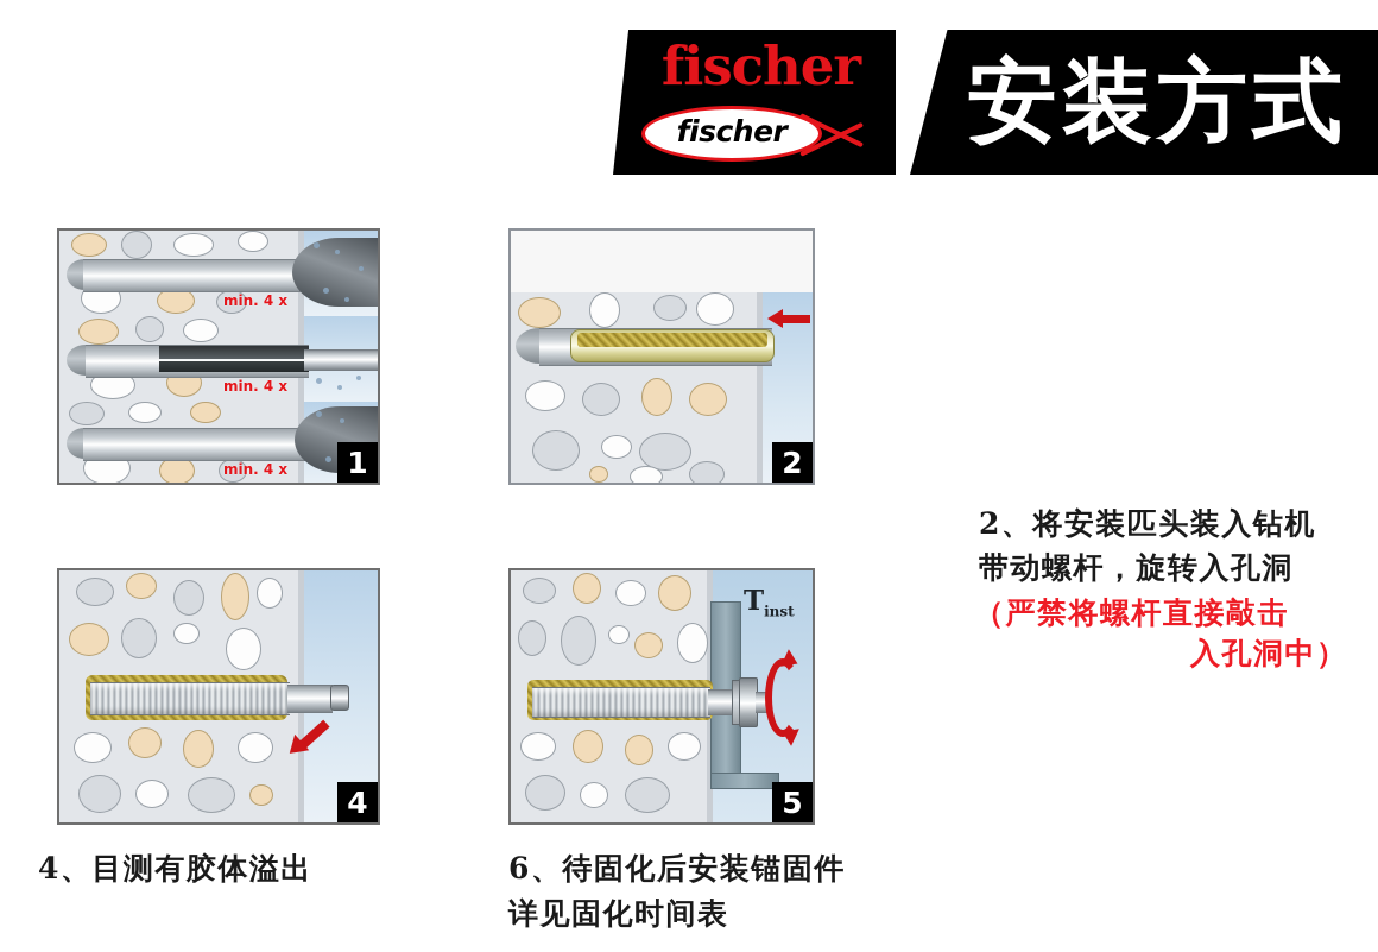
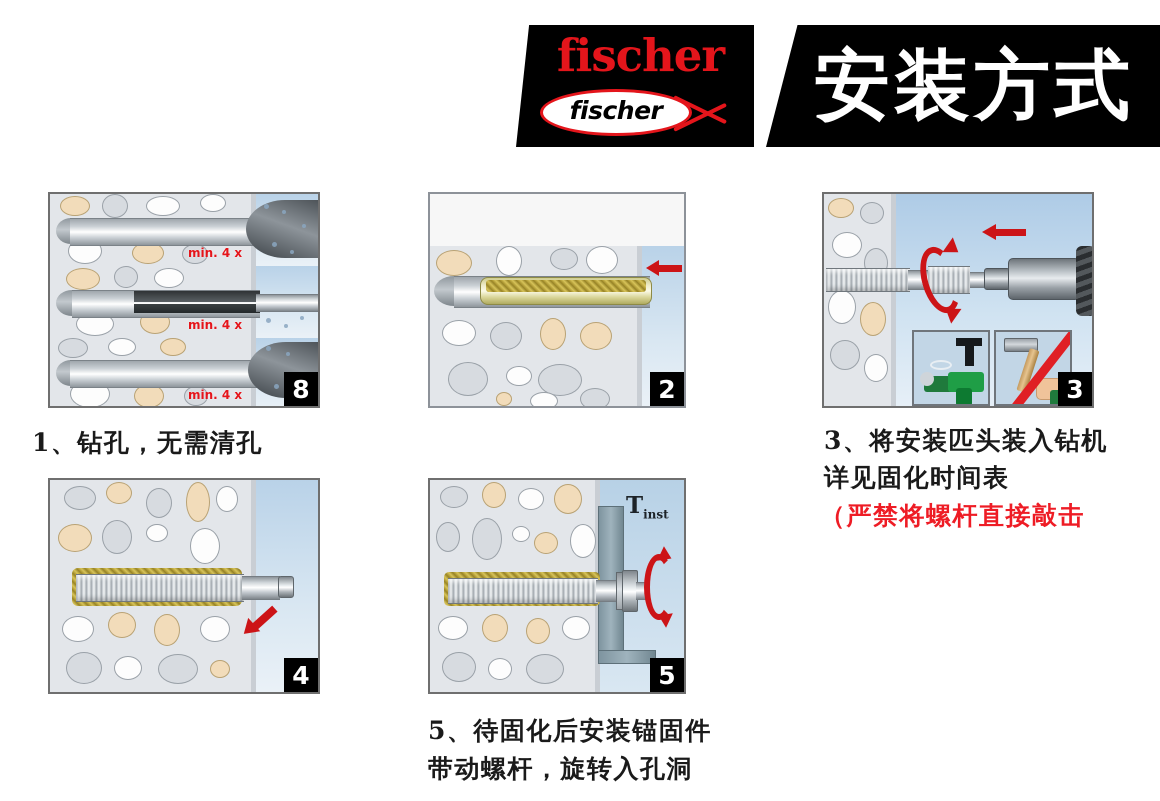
  fischer
  fischer
  安装方式
  min. 4 x
  min. 4 x
  min. 4 x
- 1
+ 8
  2
+ 3
  4
  Tinst
  5
+ 1、钻孔，无需清孔
- 2、将安装匹头装入钻机
+ 3、将安装匹头装入钻机
- 带动螺杆，旋转入孔洞
+ 详见固化时间表
  （严禁将螺杆直接敲击
- 入孔洞中）
- 4、目测有胶体溢出
- 6、待固化后安装锚固件
+ 5、待固化后安装锚固件
- 详见固化时间表
+ 带动螺杆，旋转入孔洞
